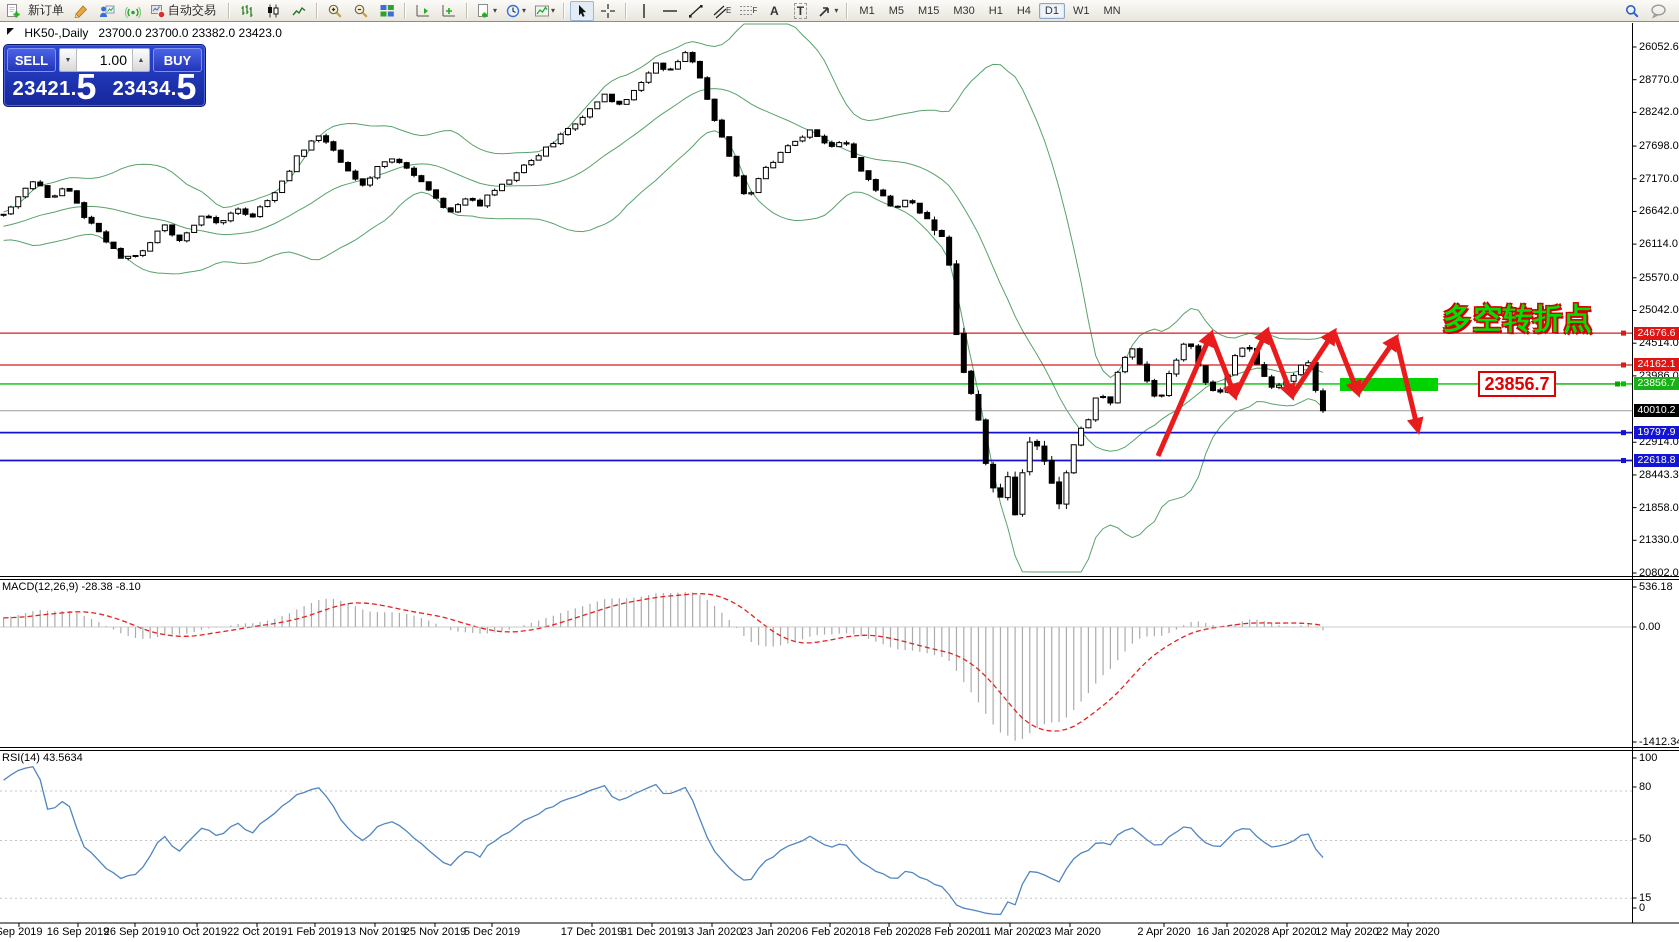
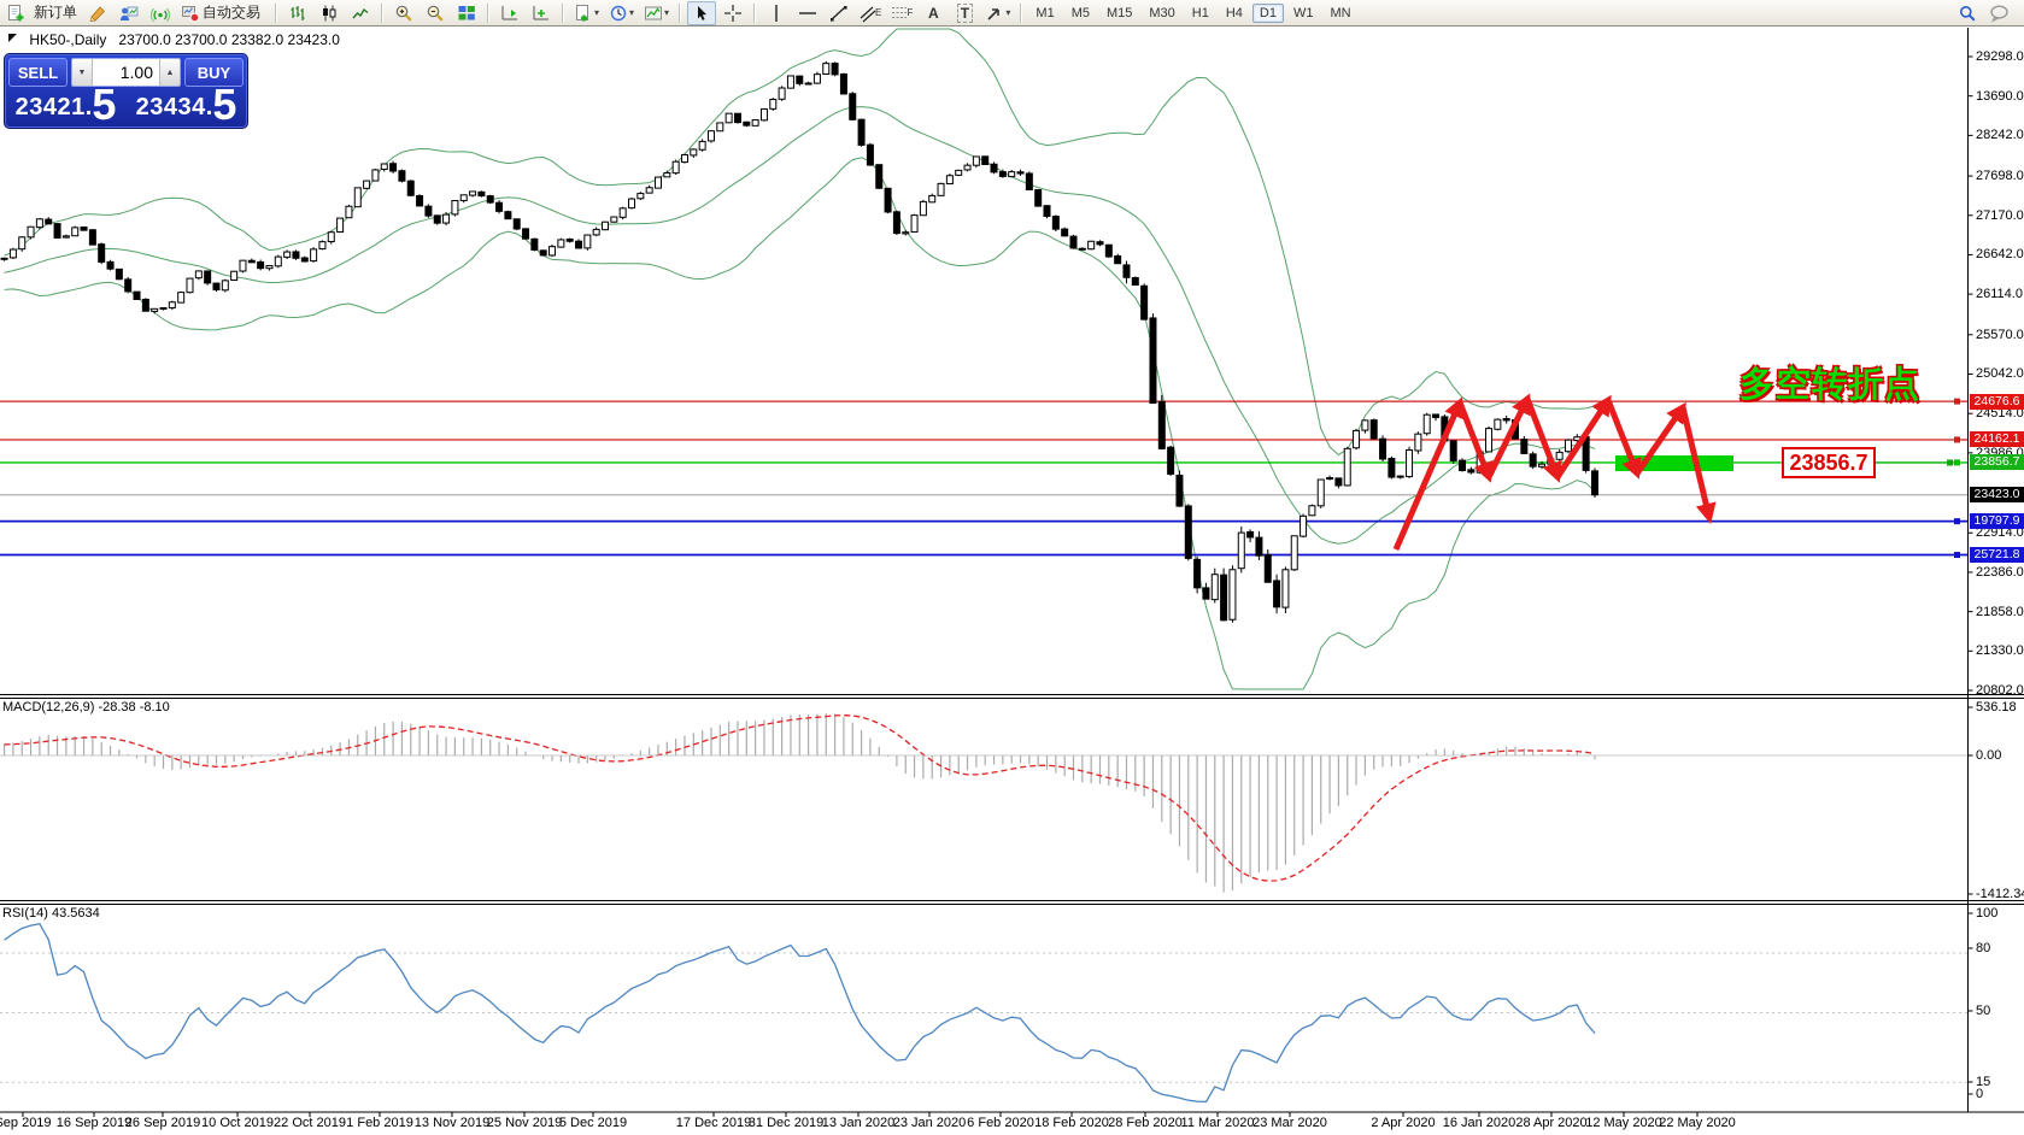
  新订单
  自动交易
  ▾
  ▾
  ▾
  E
  F
  A
  T
  ▾
  M1
  M5
  M15
  M30
  H1
  H4
  D1
  W1
  MN
  HK50-,Daily 23700.0 23700.0 23382.0 23423.0
  SELL
  1.00
  BUY
  23421
  .
  5
  23434
  .
  5
  多空转折点
  23856.7
- 26052.6
+ 29298.0
- 28770.0
+ 13690.0
  28242.0
  27698.0
  27170.0
  26642.0
  26114.0
  25570.0
  25042.0
  24514.0
  23986.0
  22914.0
- 28443.3
+ 22386.0
  21858.0
  21330.0
  20802.0
  24676.6
  24162.1
  23856.7
- 40010.2
+ 23423.0
  19797.9
- 22618.8
+ 25721.8
  ep 2019
  16 Sep 2019
  26 Sep 2019
  10 Oct 2019
  22 Oct 2019
  1 Feb 2019
  13 Nov 2019
  25 Nov 2019
  5 Dec 2019
  17 Dec 2019
  31 Dec 2019
  13 Jan 2020
  23 Jan 2020
  6 Feb 2020
  18 Feb 2020
  28 Feb 2020
  11 Mar 2020
  23 Mar 2020
  2 Apr 2020
  16 Jan 2020
  28 Apr 2020
  12 May 2020
  22 May 2020
  536.18
  0.00
  -1412.3
  100
  80
  50
  15
  0
  MACD(12,26,9) -28.38 -8.10
  RSI(14) 43.5634
